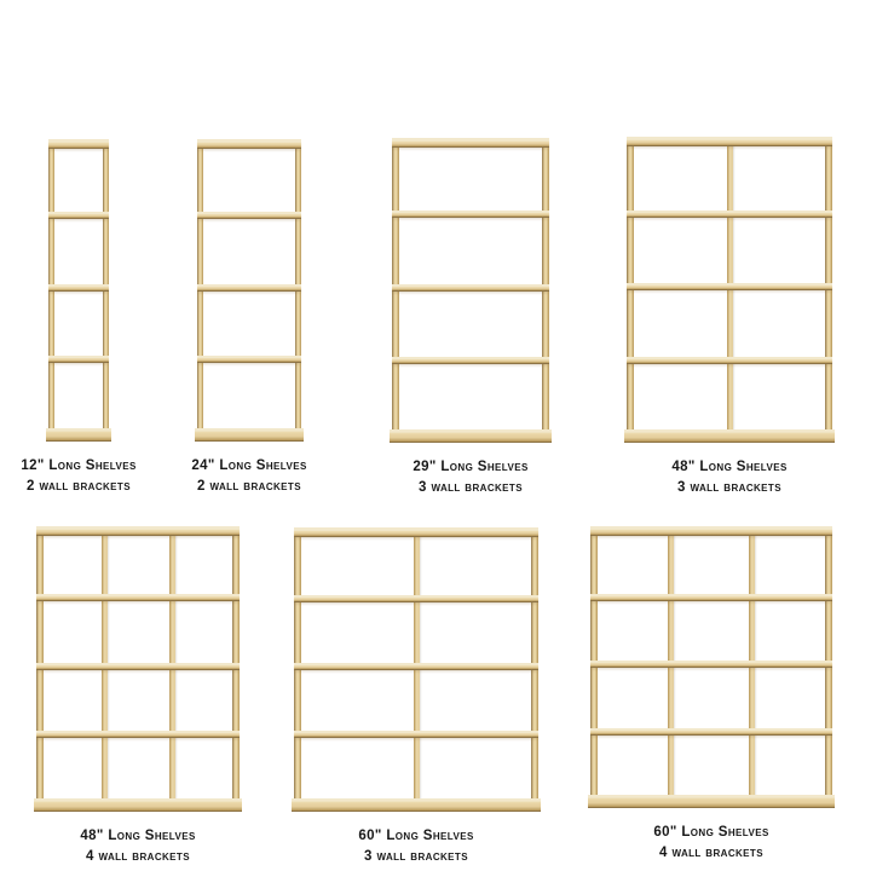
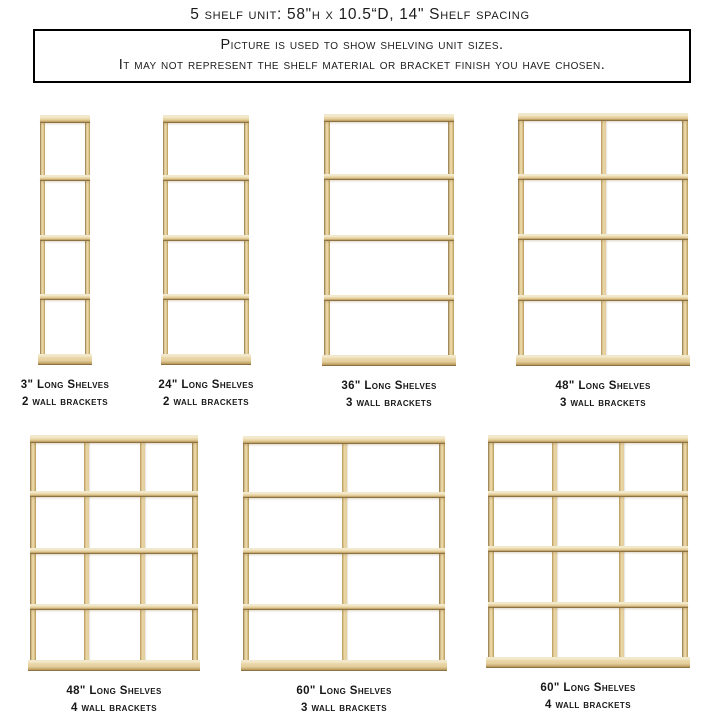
+ 5 shelf unit: 58"h x 10.5“D, 14" Shelf spacing
+ Picture is used to show shelving unit sizes.
+ It may not represent the shelf material or bracket finish you have chosen.
- 12" Long Shelves
+ 3" Long Shelves
  2 wall brackets
  24" Long Shelves
  2 wall brackets
- 29" Long Shelves
+ 36" Long Shelves
  3 wall brackets
  48" Long Shelves
  3 wall brackets
  48" Long Shelves
  4 wall brackets
  60" Long Shelves
  3 wall brackets
  60" Long Shelves
  4 wall brackets
